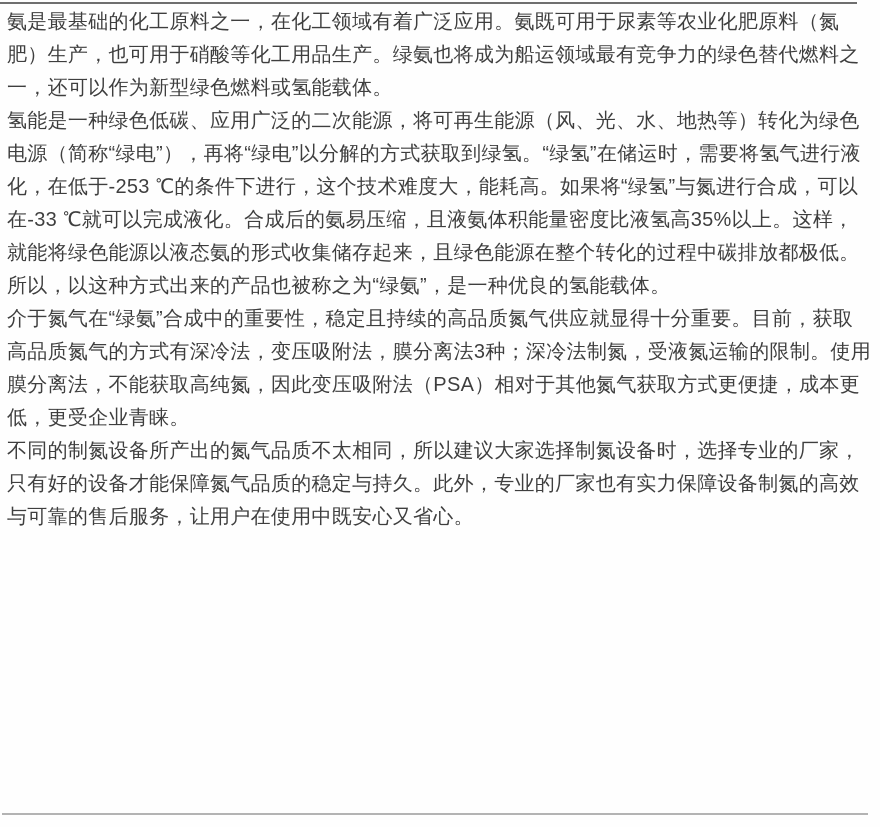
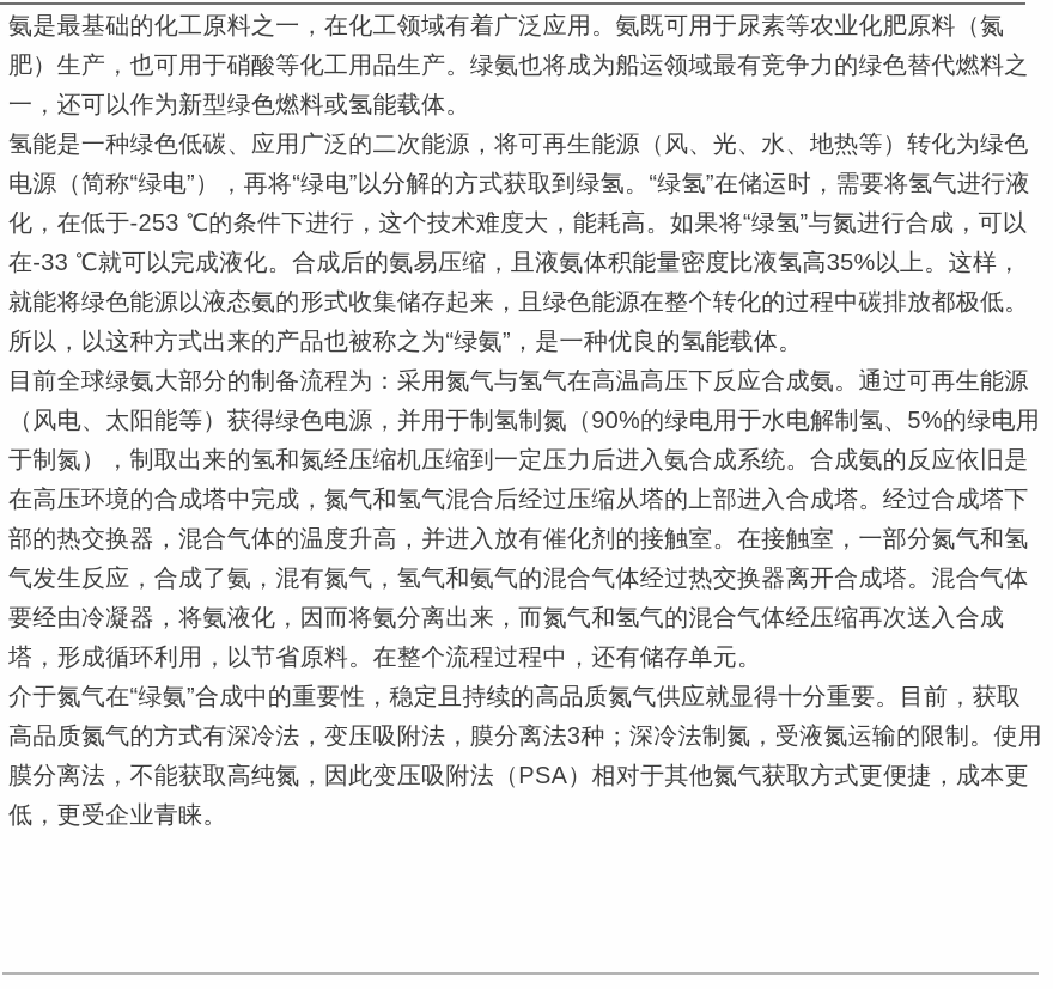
  氨是最基础的化工原料之一，在化工领域有着广泛应用。氨既可用于尿素等农业化肥原料（氮肥）生产，也可用于硝酸等化工用品生产。绿氨也将成为船运领域最有竞争力的绿色替代燃料之一，还可以作为新型绿色燃料或氢能载体。
  氢能是一种绿色低碳、应用广泛的二次能源，将可再生能源（风、光、水、地热等）转化为绿色电源（简称“绿电”），再将“绿电”以分解的方式获取到绿氢。“绿氢”在储运时，需要将氢气进行液化，在低于-253 ℃的条件下进行，这个技术难度大，能耗高。如果将“绿氢”与氮进行合成，可以在-33 ℃就可以完成液化。合成后的氨易压缩，且液氨体积能量密度比液氢高35%以上。这样，就能将绿色能源以液态氨的形式收集储存起来，且绿色能源在整个转化的过程中碳排放都极低。所以，以这种方式出来的产品也被称之为“绿氨”，是一种优良的氢能载体。
+ 目前全球绿氨大部分的制备流程为：采用氮气与氢气在高温高压下反应合成氨。通过可再生能源（风电、太阳能等）获得绿色电源，并用于制氢制氮（90%的绿电用于水电解制氢、5%的绿电用于制氮），制取出来的氢和氮经压缩机压缩到一定压力后进入氨合成系统。合成氨的反应依旧是在高压环境的合成塔中完成，氮气和氢气混合后经过压缩从塔的上部进入合成塔。经过合成塔下部的热交换器，混合气体的温度升高，并进入放有催化剂的接触室。在接触室，一部分氮气和氢气发生反应，合成了氨，混有氮气，氢气和氨气的混合气体经过热交换器离开合成塔。混合气体要经由冷凝器，将氨液化，因而将氨分离出来，而氮气和氢气的混合气体经压缩再次送入合成塔，形成循环利用，以节省原料。在整个流程过程中，还有储存单元。
  介于氮气在“绿氨”合成中的重要性，稳定且持续的高品质氮气供应就显得十分重要。目前，获取高品质氮气的方式有深冷法，变压吸附法，膜分离法3种；深冷法制氮，受液氮运输的限制。使用膜分离法，不能获取高纯氮，因此变压吸附法（PSA）相对于其他氮气获取方式更便捷，成本更低，更受企业青睐。
- 不同的制氮设备所产出的氮气品质不太相同，所以建议大家选择制氮设备时，选择专业的厂家，只有好的设备才能保障氮气品质的稳定与持久。此外，专业的厂家也有实力保障设备制氮的高效与可靠的售后服务，让用户在使用中既安心又省心。
